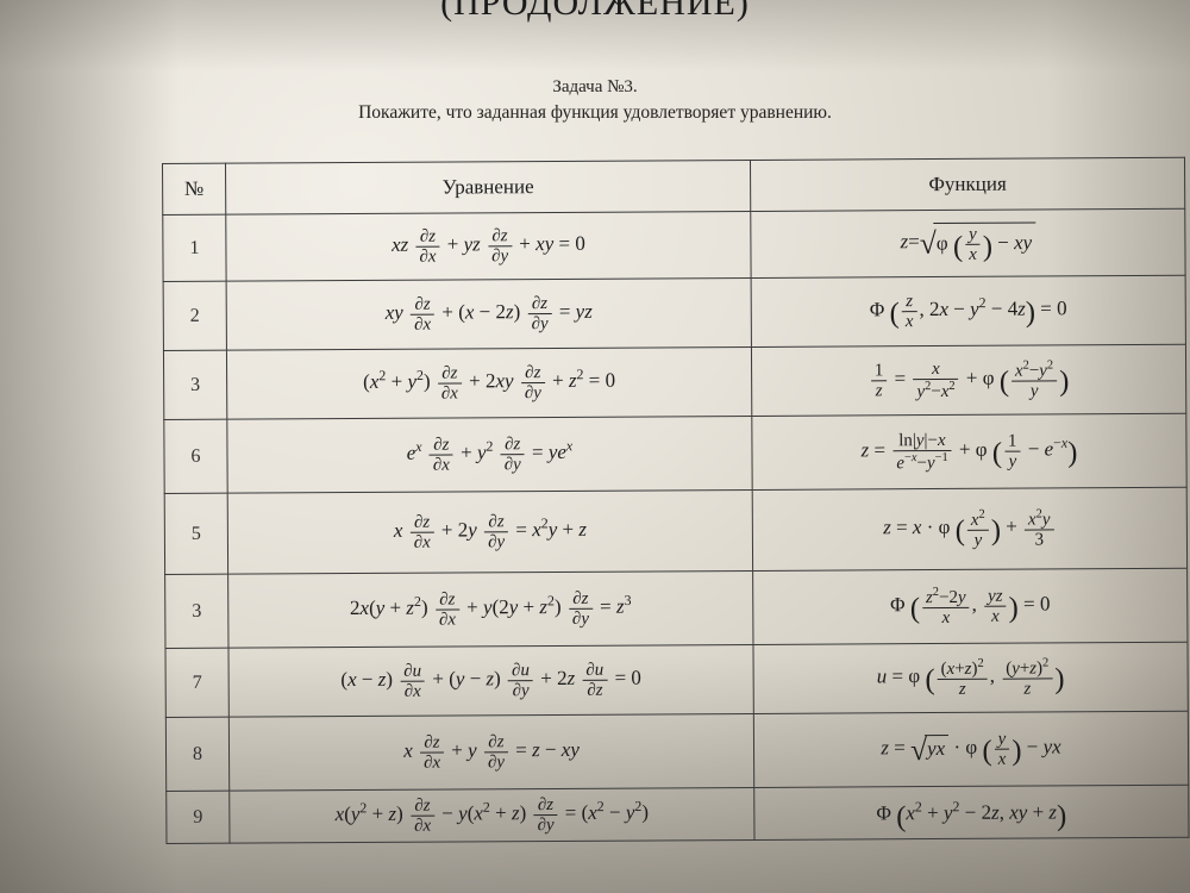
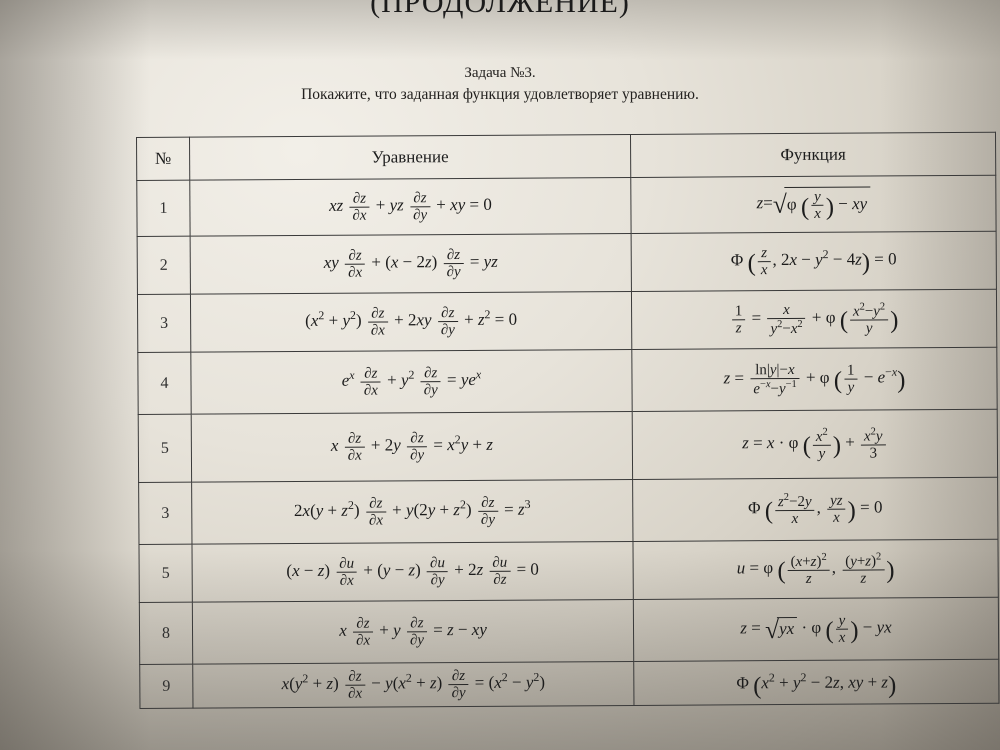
  (ПРОДОЛЖЕНИЕ)
  Задача №3.
  Покажите, что заданная функция удовлетворяет уравнению.
  №	Уравнение	Функция
  1	xz ∂z∂x + yz ∂z∂y + xy = 0	z=√φ ( yx ) − xy
  2	xy ∂z∂x + (x − 2z) ∂z∂y = yz	Φ ( zx, 2x − y2 − 4z) = 0
  3	(x2 + y2) ∂z∂x + 2xy ∂z∂y + z2 = 0	1z = xy2−x2 + φ ( x2−y2y )
- 6	ex ∂z∂x + y2 ∂z∂y = yex	z = ln|y|−xe−x−y−1 + φ ( 1y − e−x)
+ 4	ex ∂z∂x + y2 ∂z∂y = yex	z = ln|y|−xe−x−y−1 + φ ( 1y − e−x)
  5	x ∂z∂x + 2y ∂z∂y = x2y + z	z = x · φ ( x2y ) + x2y3
  3	2x(y + z2) ∂z∂x + y(2y + z2) ∂z∂y = z3	Φ ( z2−2yx, yzx ) = 0
- 7	(x − z) ∂u∂x + (y − z) ∂u∂y + 2z ∂u∂z = 0	u = φ ( (x+z)2z, (y+z)2z )
+ 5	(x − z) ∂u∂x + (y − z) ∂u∂y + 2z ∂u∂z = 0	u = φ ( (x+z)2z, (y+z)2z )
  8	x ∂z∂x + y ∂z∂y = z − xy	z = √yx · φ ( yx ) − yx
  9	x(y2 + z) ∂z∂x − y(x2 + z) ∂z∂y = (x2 − y2)	Φ (x2 + y2 − 2z, xy + z)
